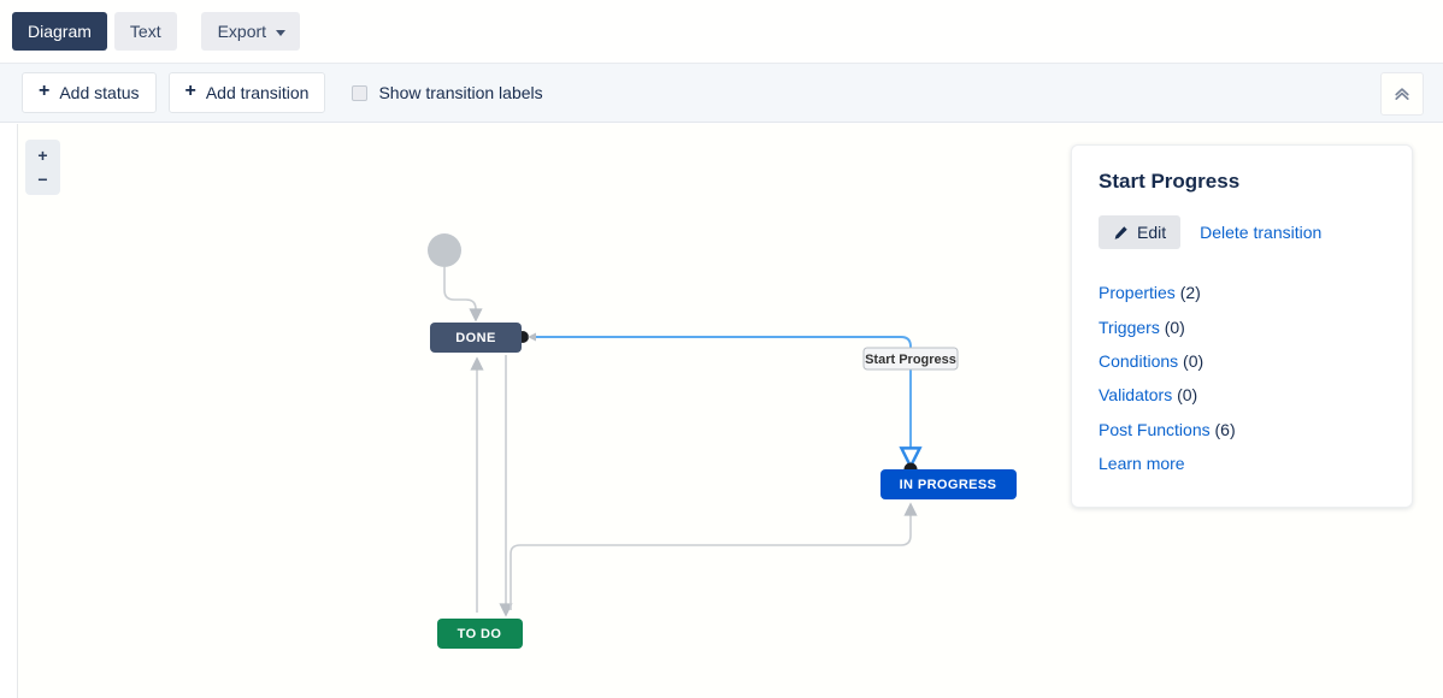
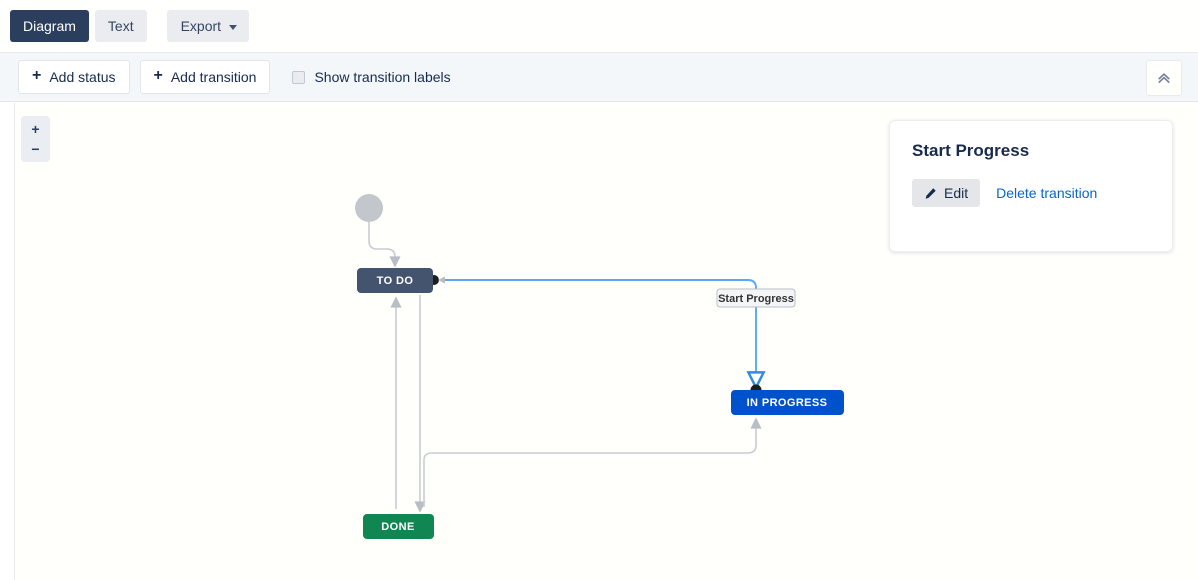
  Diagram
  Text
  Export
  +
  Add status
  +
  Add transition
  Show transition labels
  +
  −
  Start Progress
- DONE
+ TO DO
  IN PROGRESS
- TO DO
+ DONE
  Start Progress
  Edit
  Delete transition
- Properties (2)
- Triggers (0)
- Conditions (0)
- Validators (0)
- Post Functions (6)
- Learn more
